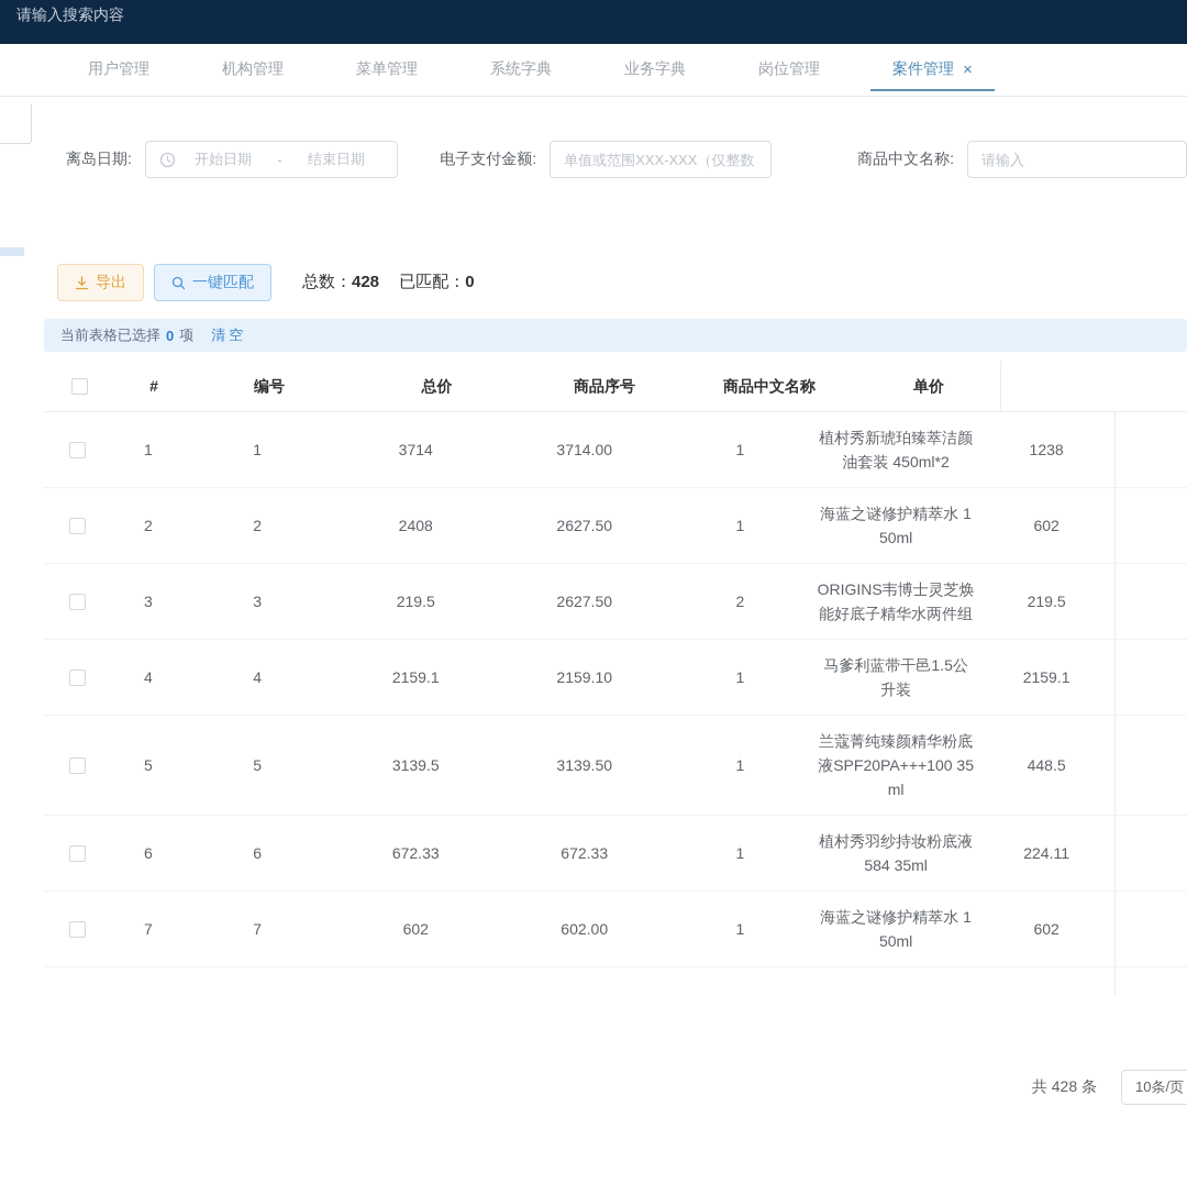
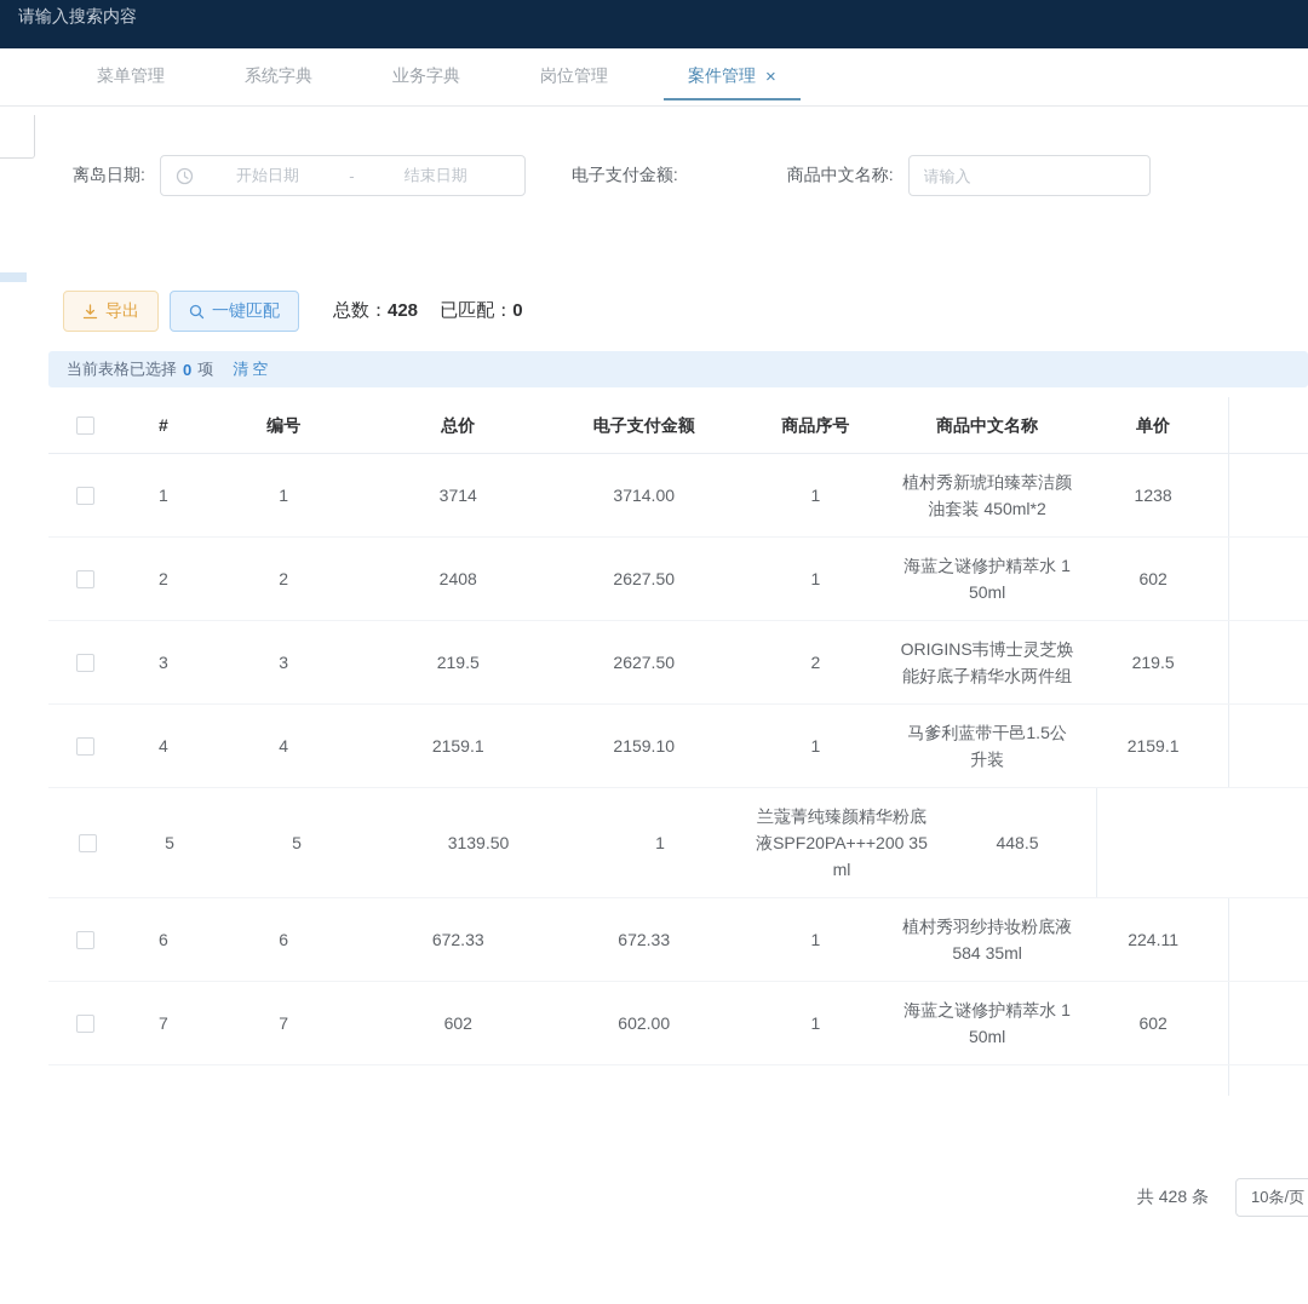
  请输入搜索内容
- 用户管理
- 机构管理
  菜单管理
  系统字典
  业务字典
  岗位管理
  案件管理
  ×
  离岛日期:
  开始日期
  -
  结束日期
  电子支付金额:
- 单值或范围XXX-XXX（仅整数
  商品中文名称:
  请输入
  导出
  一键匹配
  总数：428 已匹配：0
  当前表格已选择
  0
  项
  清空
  #
  编号
  总价
+ 电子支付金额
  商品序号
  商品中文名称
  单价
  1
  1
  3714
  3714.00
  1
  植村秀新琥珀臻萃洁颜油套装 450ml*2
  1238
  2
  2
  2408
  2627.50
  1
  海蓝之谜修护精萃水 150ml
  602
  3
  3
  219.5
  2627.50
  2
  ORIGINS韦博士灵芝焕能好底子精华水两件组
  219.5
  4
  4
  2159.1
  2159.10
  1
  马爹利蓝带干邑1.5公升装
  2159.1
  5
  5
- 3139.5
  3139.50
  1
- 兰蔻菁纯臻颜精华粉底液SPF20PA+++100 35ml
+ 兰蔻菁纯臻颜精华粉底液SPF20PA+++200 35ml
  448.5
  6
  6
  672.33
  672.33
  1
  植村秀羽纱持妆粉底液 584 35ml
  224.11
  7
  7
  602
  602.00
  1
  海蓝之谜修护精萃水 150ml
  602
  共 428 条
  10条/页
